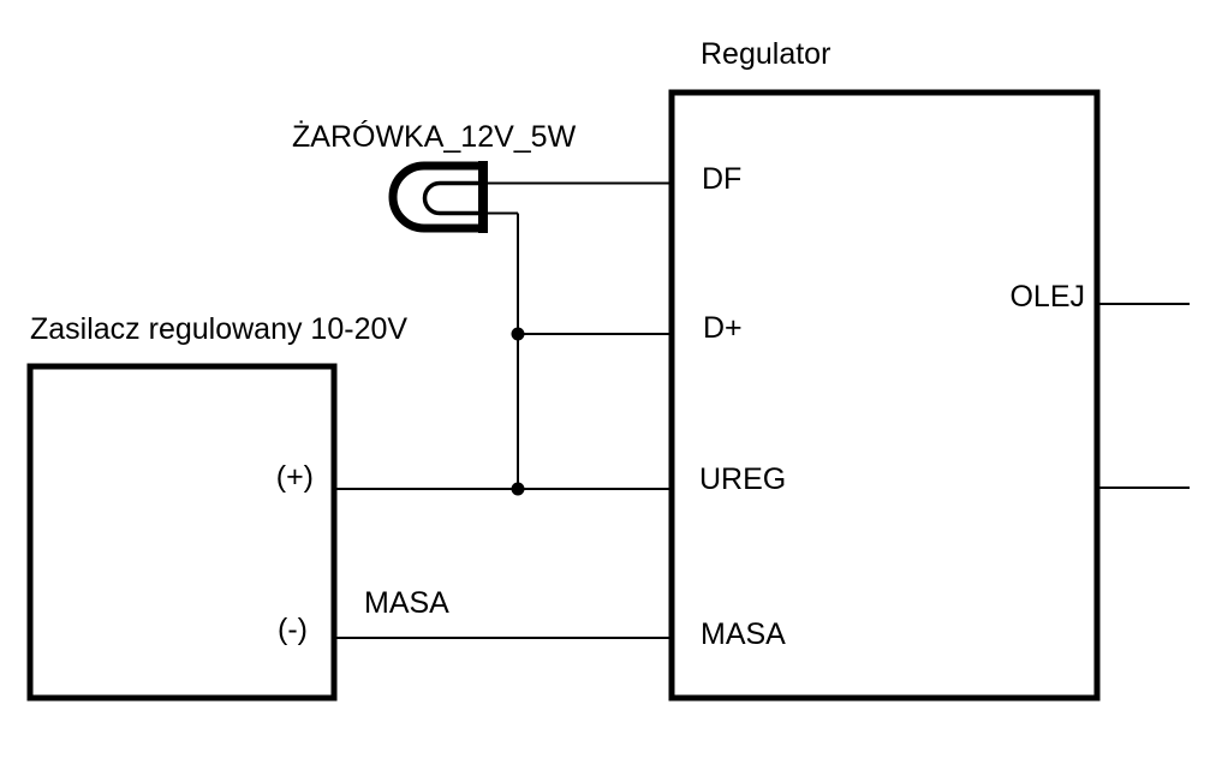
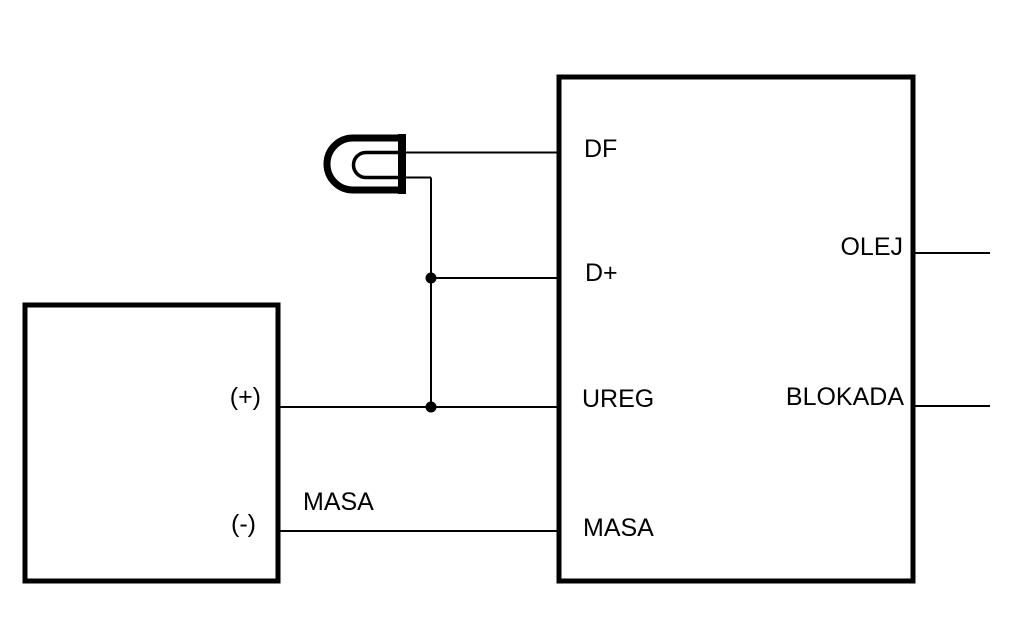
- Regulator
- ŻARÓWKA_12V_5W
- Zasilacz regulowany 10-20V
  DF
  D+
  UREG
  MASA
  OLEJ
+ BLOKADA
  (+)
  (-)
  MASA
